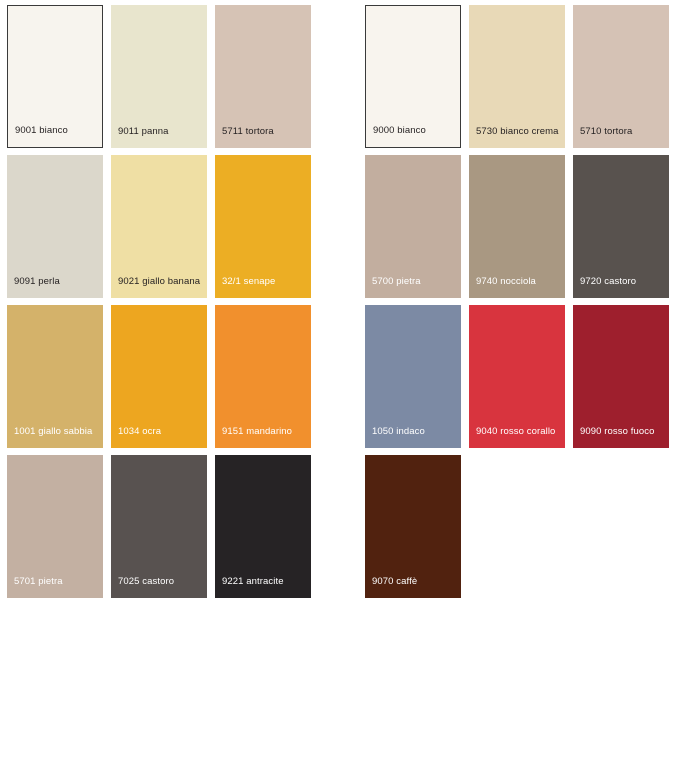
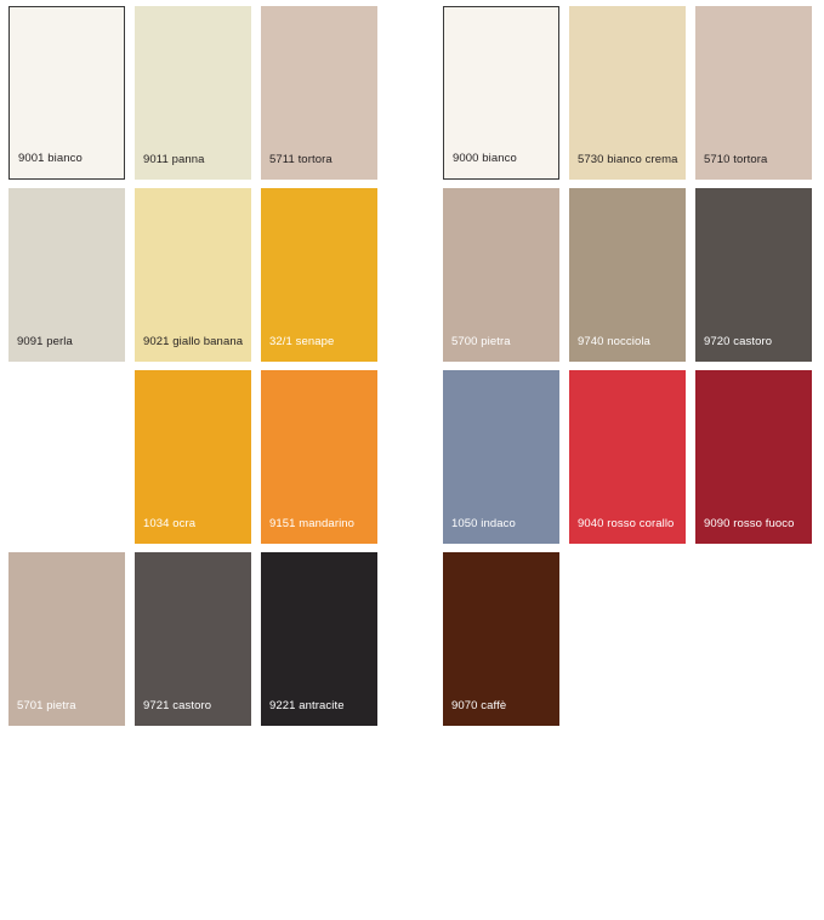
  9001 bianco
  9011 panna
  5711 tortora
  9091 perla
  9021 giallo banana
  32/1 senape
- 1001 giallo sabbia
  1034 ocra
  9151 mandarino
  5701 pietra
- 7025 castoro
+ 9721 castoro
  9221 antracite
  9000 bianco
  5730 bianco crema
  5710 tortora
  5700 pietra
  9740 nocciola
  9720 castoro
  1050 indaco
  9040 rosso corallo
  9090 rosso fuoco
  9070 caffè
